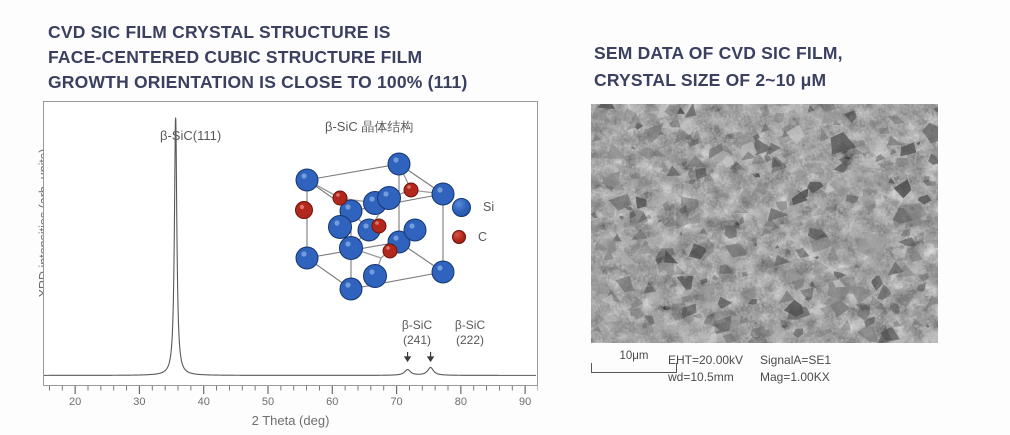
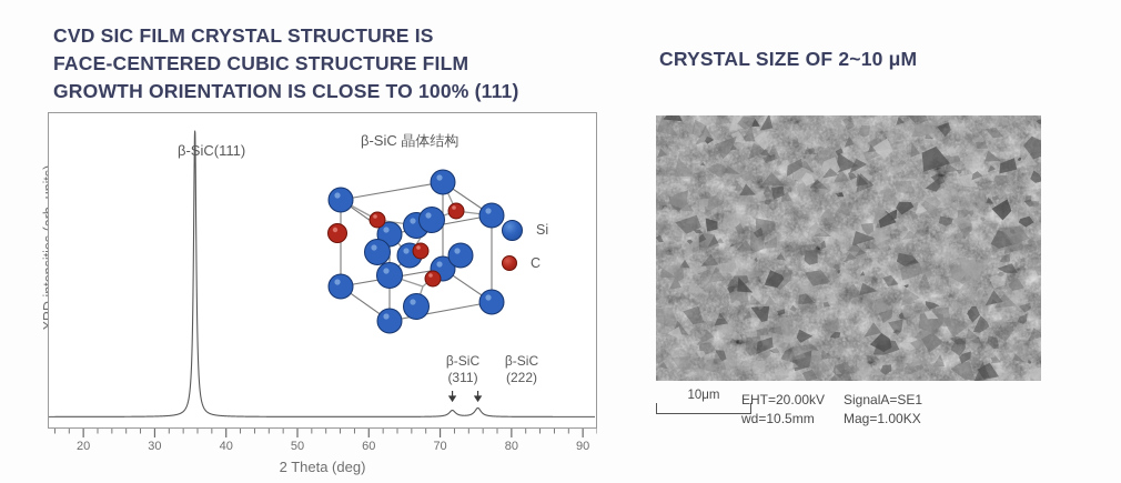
  CVD SIC FILM CRYSTAL STRUCTURE IS
  FACE-CENTERED CUBIC STRUCTURE FILM
  GROWTH ORIENTATION IS CLOSE TO 100% (111)
- SEM DATA OF CVD SIC FILM,
  CRYSTAL SIZE OF 2~10 μM
  20
  30
  40
  50
  60
  70
  80
  90
  2 Theta (deg)
  β-SiC(111)
  β-SiC 晶体结构
  β-SiC
- (241)
+ (311)
  β-SiC
  (222)
  Si
  C
  10μm
  EHT=20.00kV
  SignalA=SE1
  wd=10.5mm
  Mag=1.00KX
